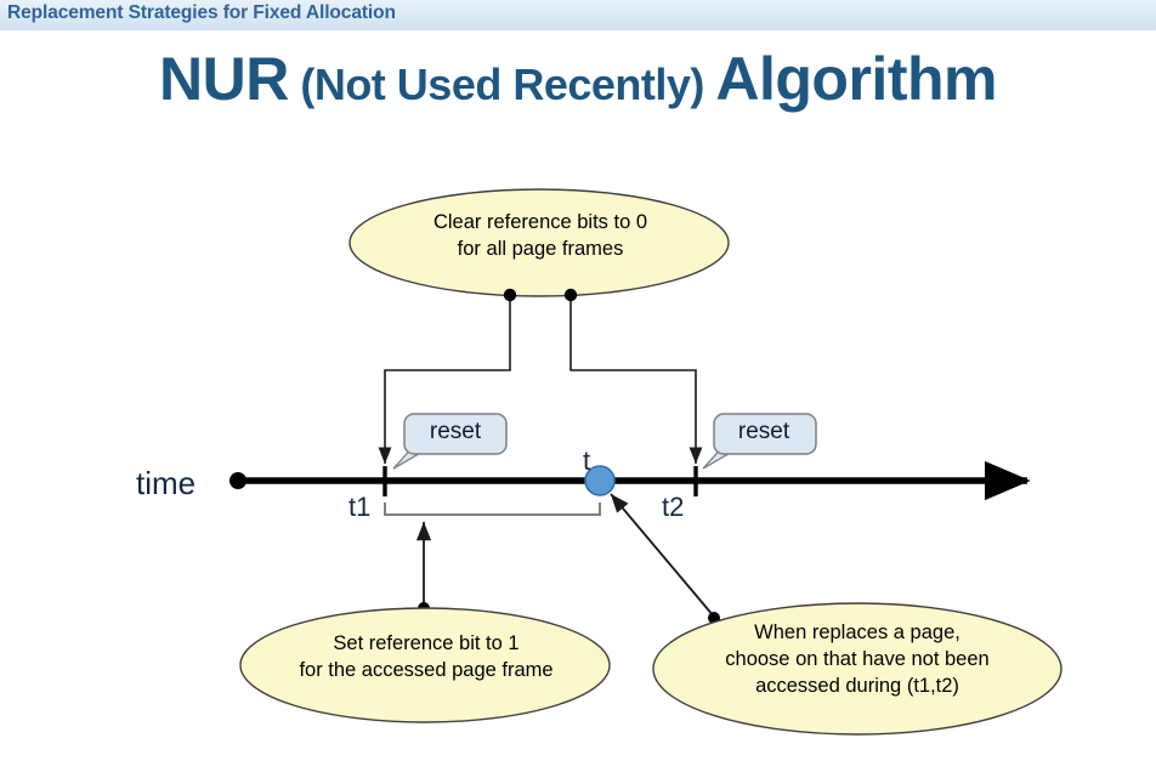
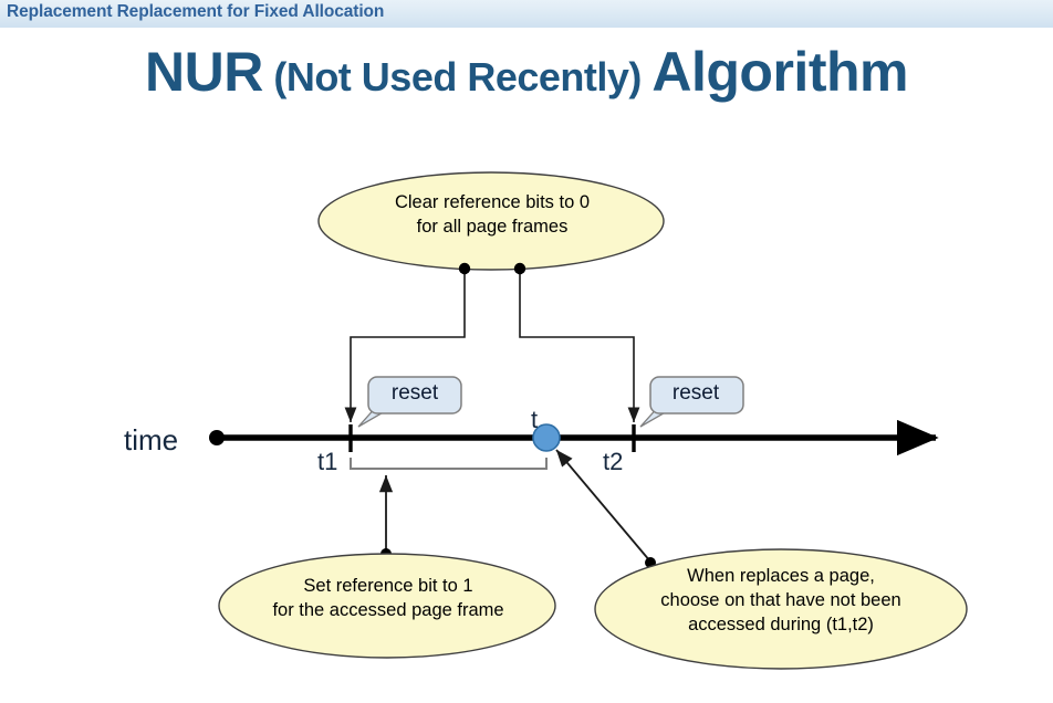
- Replacement Strategies for Fixed Allocation
+ Replacement Replacement for Fixed Allocation
  NUR (Not Used Recently) Algorithm
  Clear reference bits to 0
  for all page frames
  Set reference bit to 1
  for the accessed page frame
  When replaces a page,
  choose on that have not been
  accessed during (t1,t2)
  reset
  reset
  time
  t
  t1
  t2
